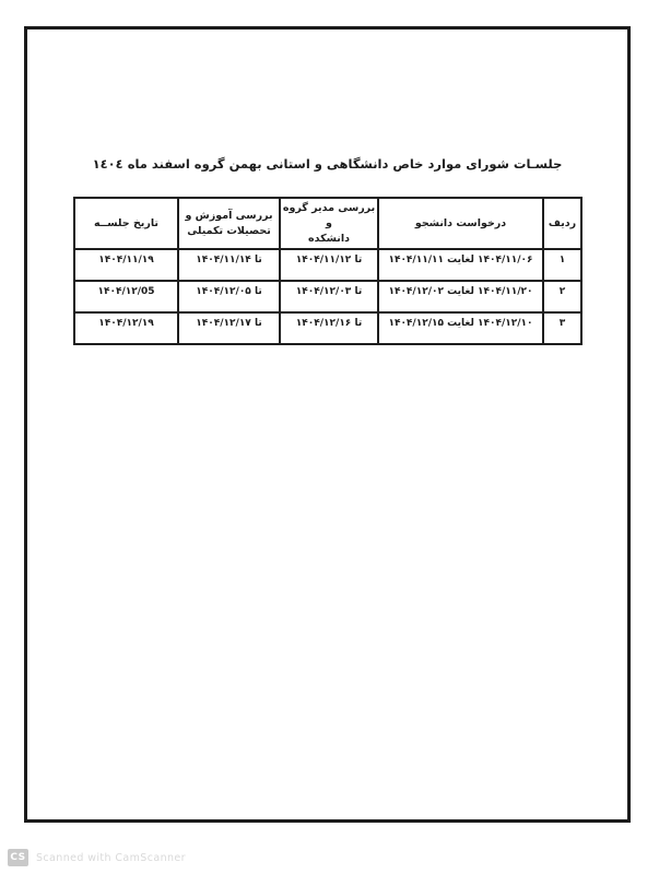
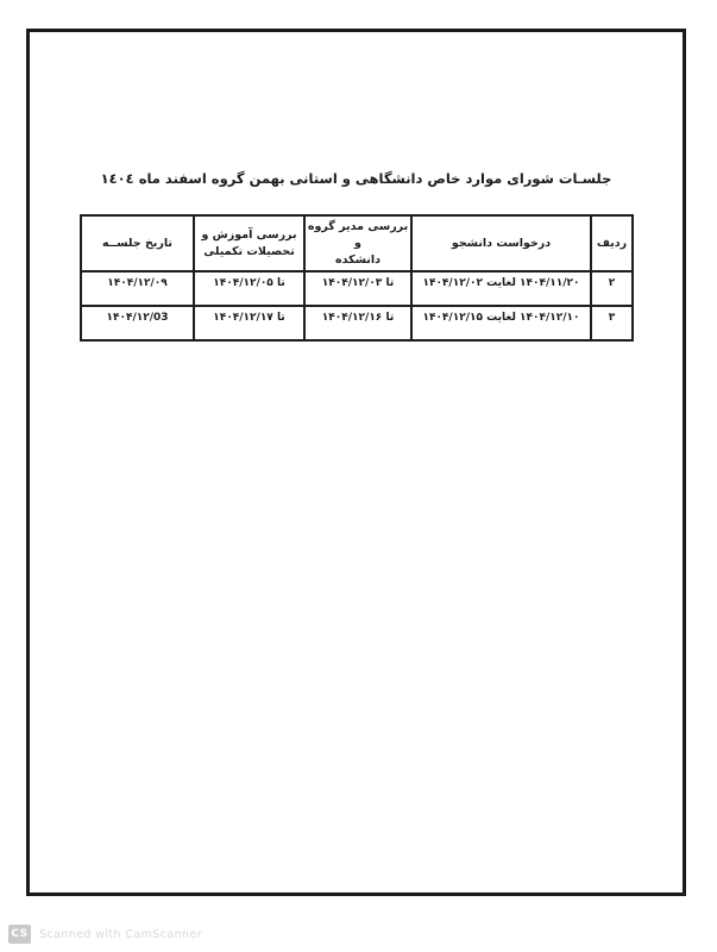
  جلسـات شورای موارد خاص دانشگاهی و استانی بهمن گروه اسفند ماه ١٤٠٤
  ردیف	درخواست دانشجو	بررسی مدیر گروه و دانشکده	بررسی آموزش و تحصیلات تکمیلی	تاریخ جلســه
- ۱	۱۴۰۴/۱۱/۰۶ لغایت ۱۴۰۴/۱۱/۱۱	تا ۱۴۰۴/۱۱/۱۲	تا ۱۴۰۴/۱۱/۱۴	۱۴۰۴/۱۱/۱۹
- ۲	۱۴۰۴/۱۱/۲۰ لغایت ۱۴۰۴/۱۲/۰۲	تا ۱۴۰۴/۱۲/۰۳	تا ۱۴۰۴/۱۲/۰۵	۱۴۰۴/۱۲/05
+ ۲	۱۴۰۴/۱۱/۲۰ لغایت ۱۴۰۴/۱۲/۰۲	تا ۱۴۰۴/۱۲/۰۳	تا ۱۴۰۴/۱۲/۰۵	۱۴۰۴/۱۲/۰۹
- ۳	۱۴۰۴/۱۲/۱۰ لغایت ۱۴۰۴/۱۲/۱۵	تا ۱۴۰۴/۱۲/۱۶	تا ۱۴۰۴/۱۲/۱۷	۱۴۰۴/۱۲/۱۹
+ ۳	۱۴۰۴/۱۲/۱۰ لغایت ۱۴۰۴/۱۲/۱۵	تا ۱۴۰۴/۱۲/۱۶	تا ۱۴۰۴/۱۲/۱۷	۱۴۰۴/۱۲/03
  CS
  Scanned with CamScanner
